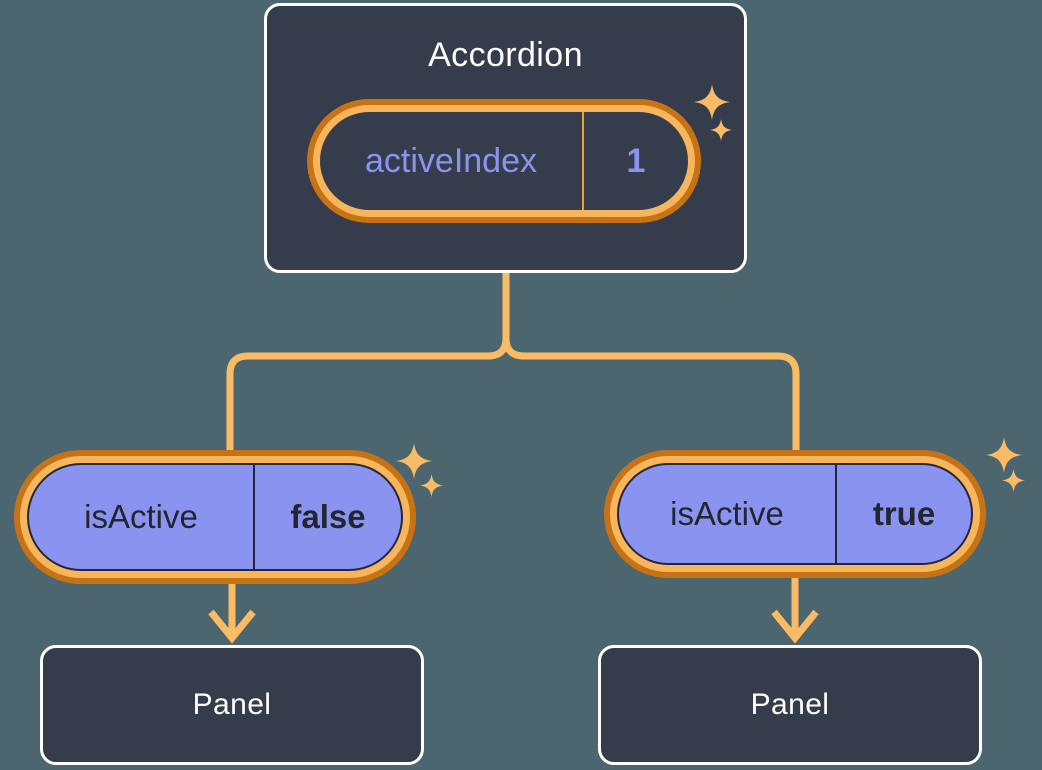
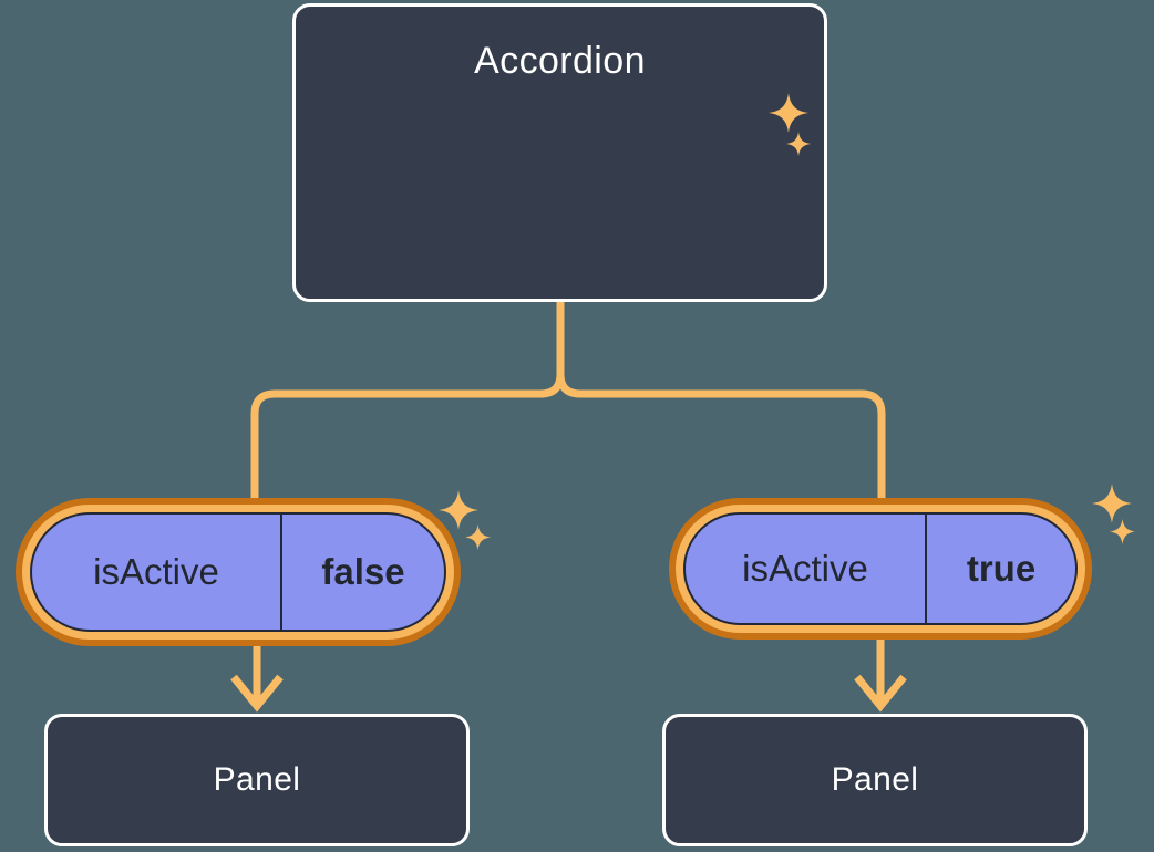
  Accordion
- activeIndex
- 1
  isActive
  false
  Panel
  isActive
  true
  Panel
